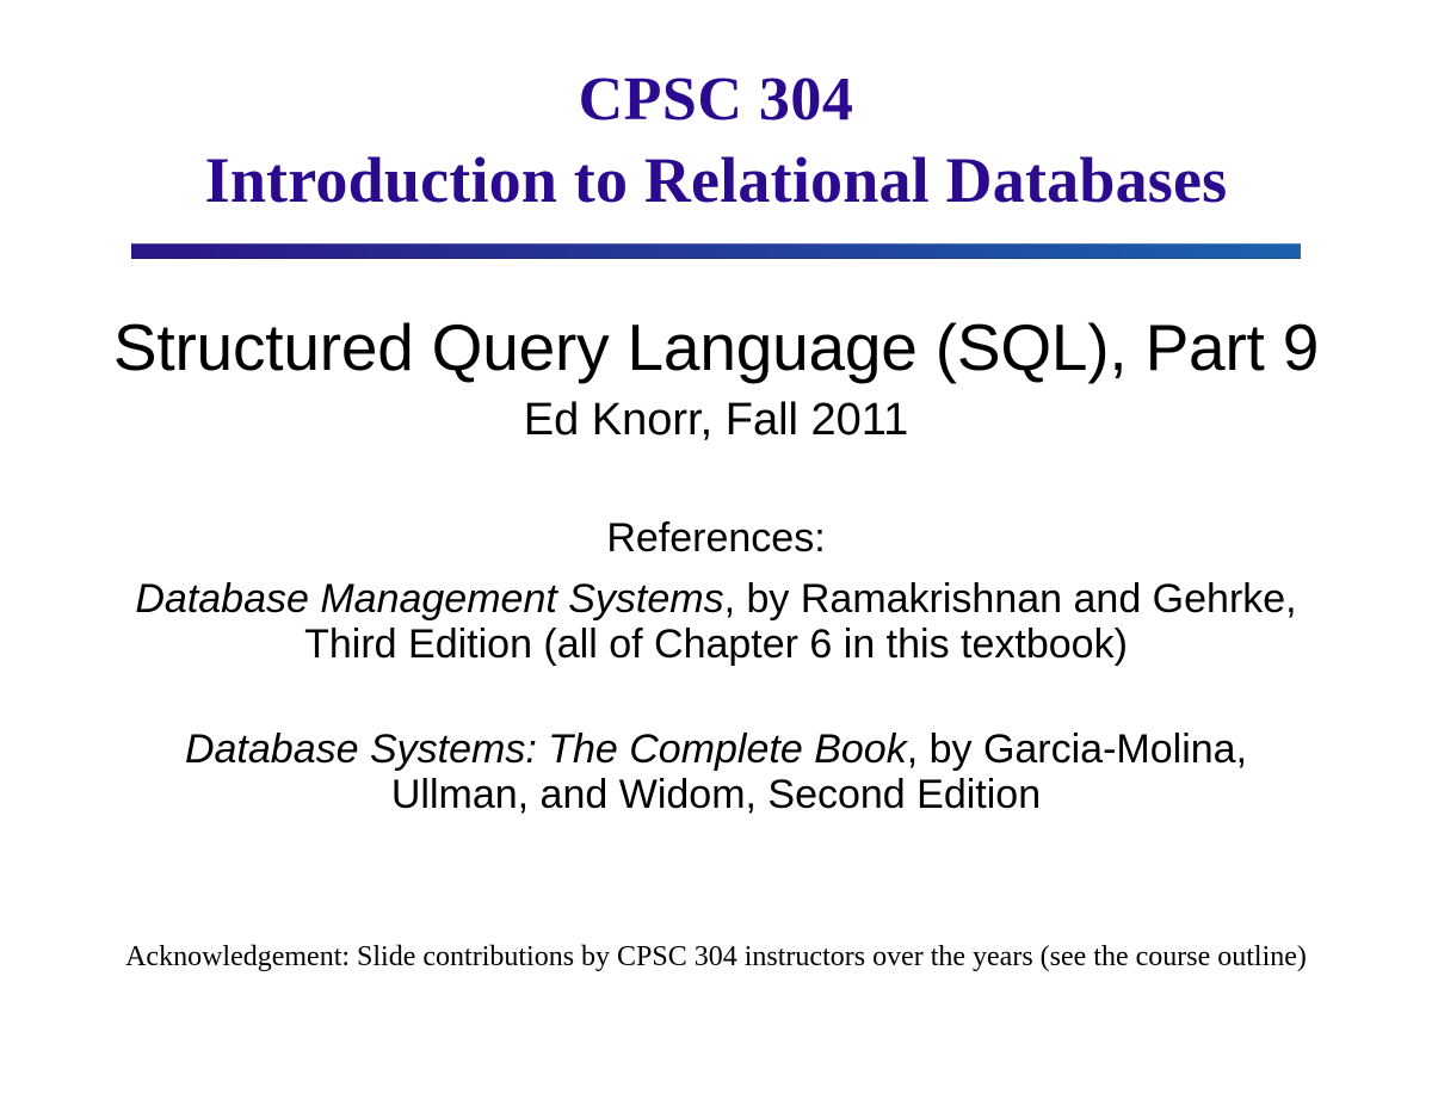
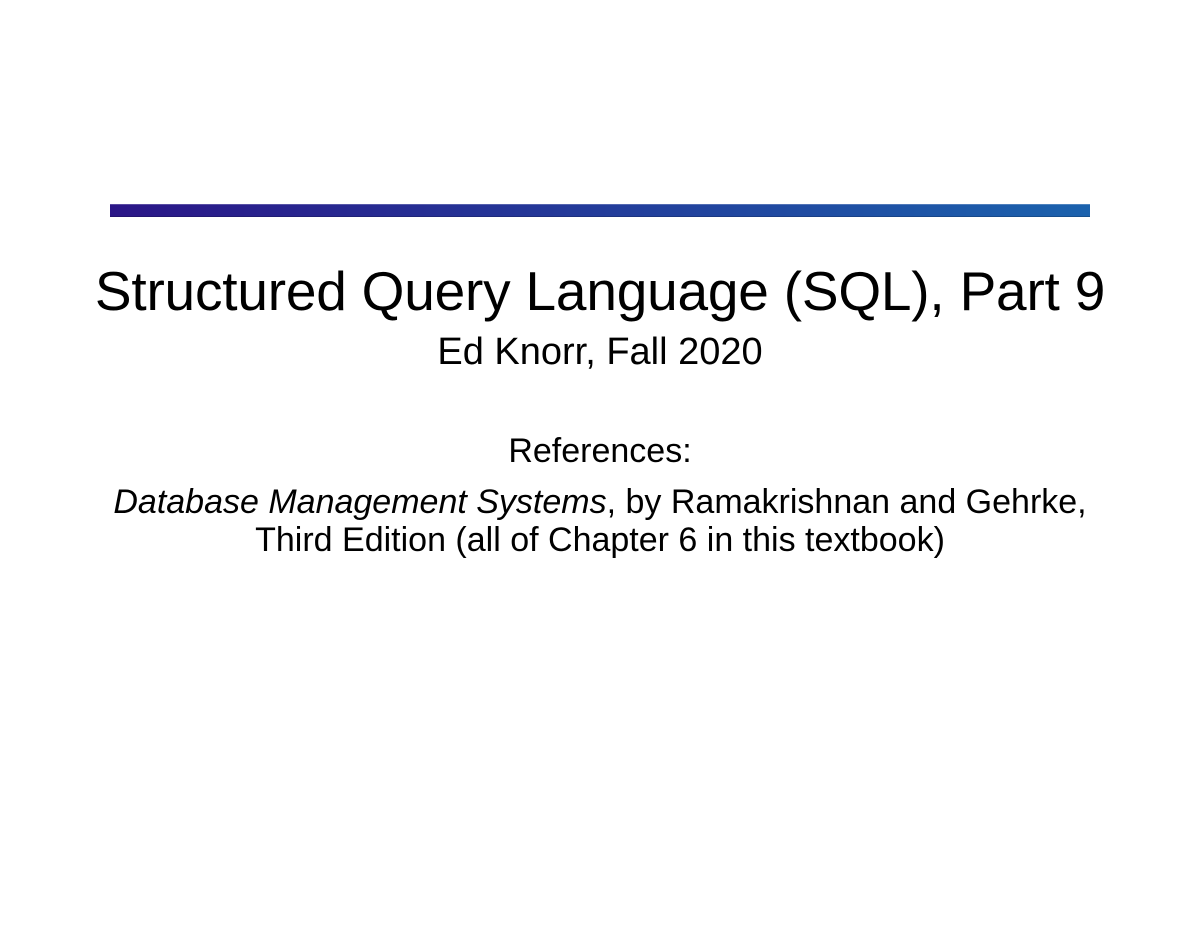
- CPSC 304
- Introduction to Relational Databases
  Structured Query Language (SQL), Part 9
- Ed Knorr, Fall 2011
+ Ed Knorr, Fall 2020
  References:
  Database Management Systems, by Ramakrishnan and Gehrke, Third Edition (all of Chapter 6 in this textbook)
- Database Systems: The Complete Book, by Garcia-Molina, Ullman, and Widom, Second Edition
- Acknowledgement: Slide contributions by CPSC 304 instructors over the years (see the course outline)
